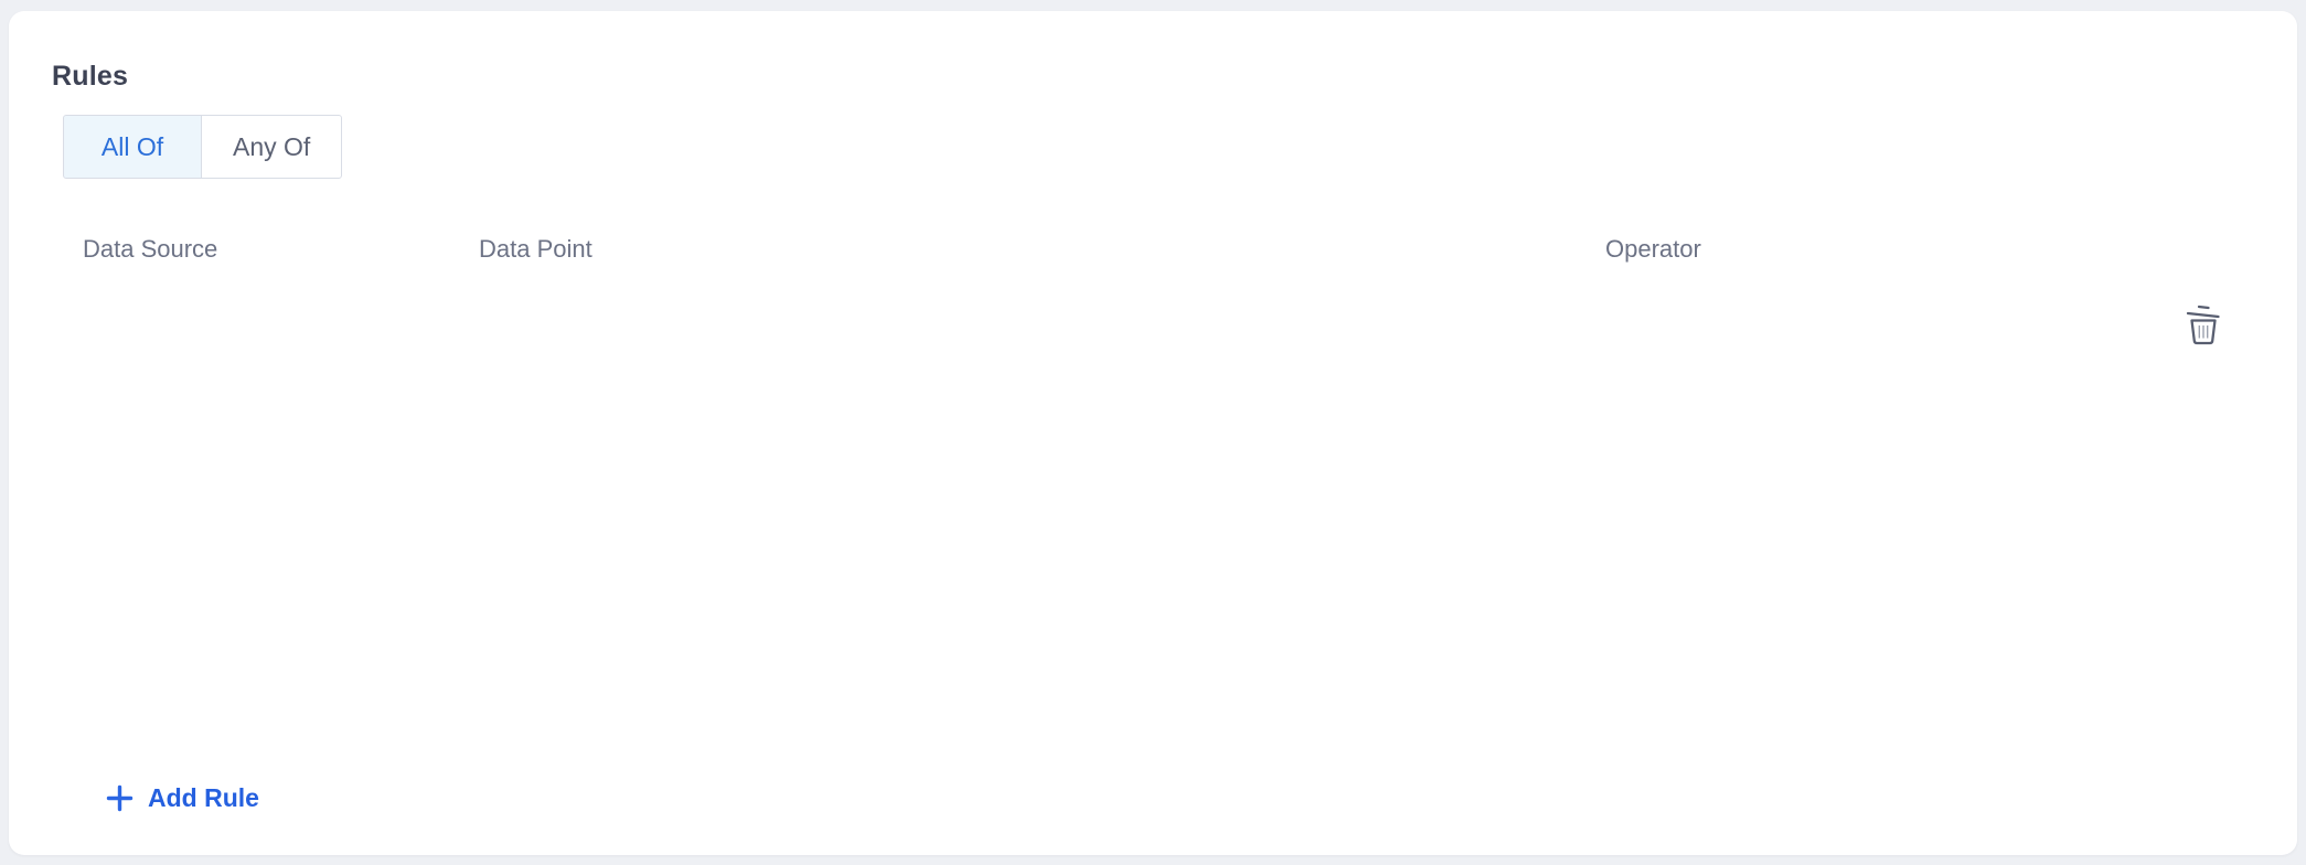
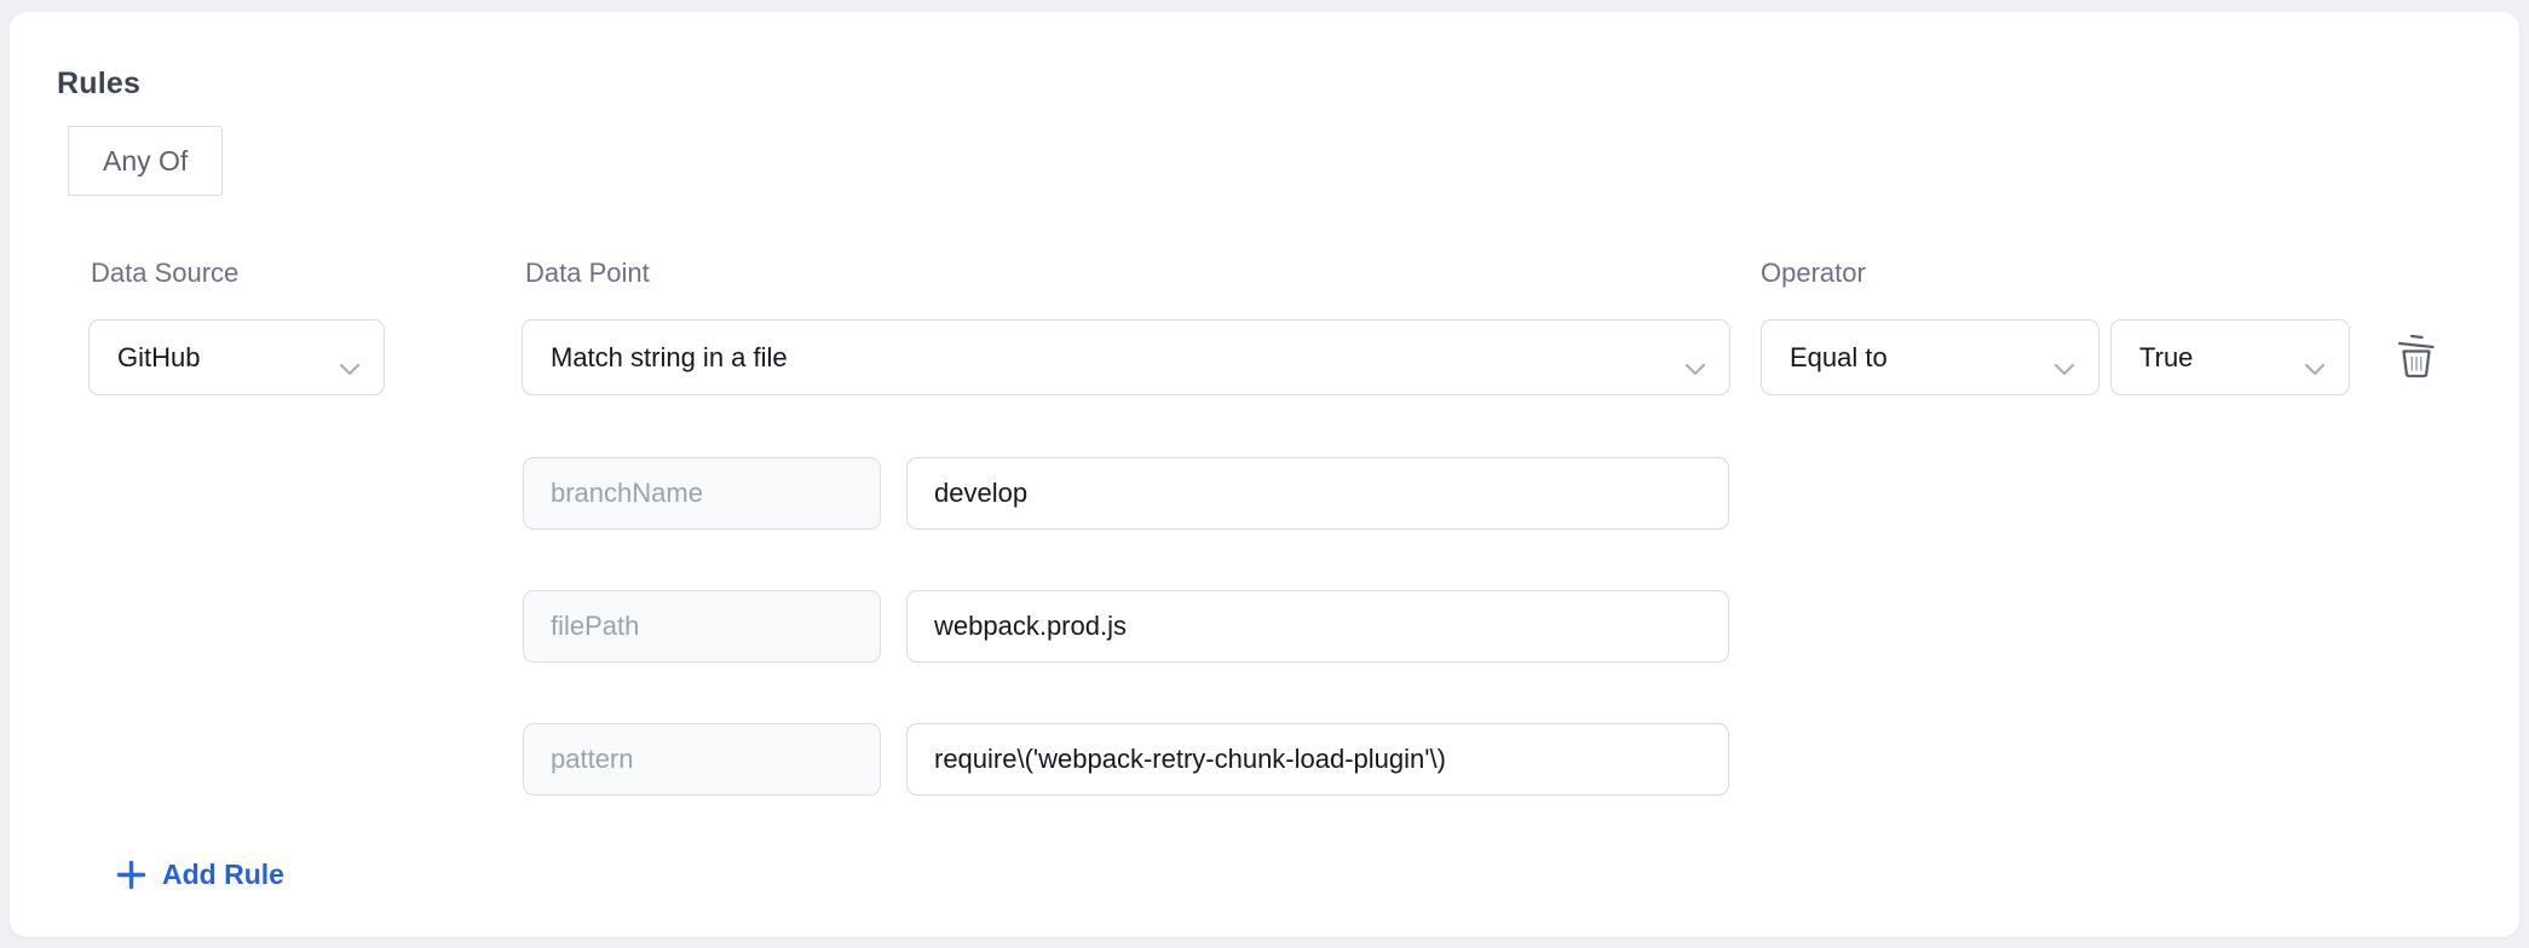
  Rules
- All Of
  Any Of
  Data Source
  Data Point
  Operator
+ GitHub
+ Match string in a file
+ Equal to
+ True
+ branchName
+ develop
+ filePath
+ webpack.prod.js
+ pattern
+ require\('webpack-retry-chunk-load-plugin'\)
  Add Rule
